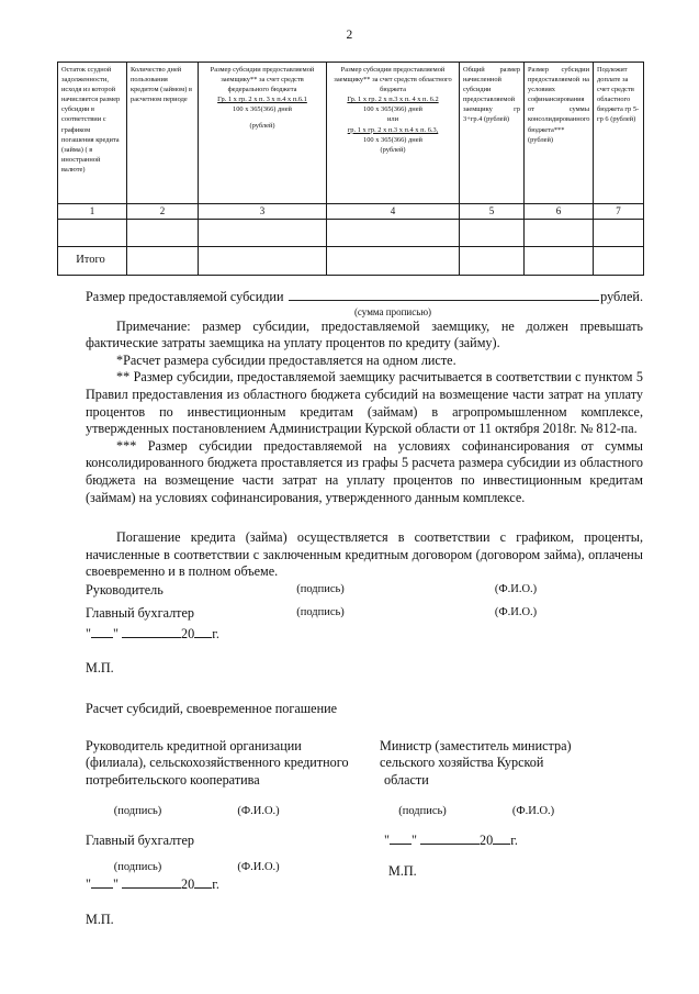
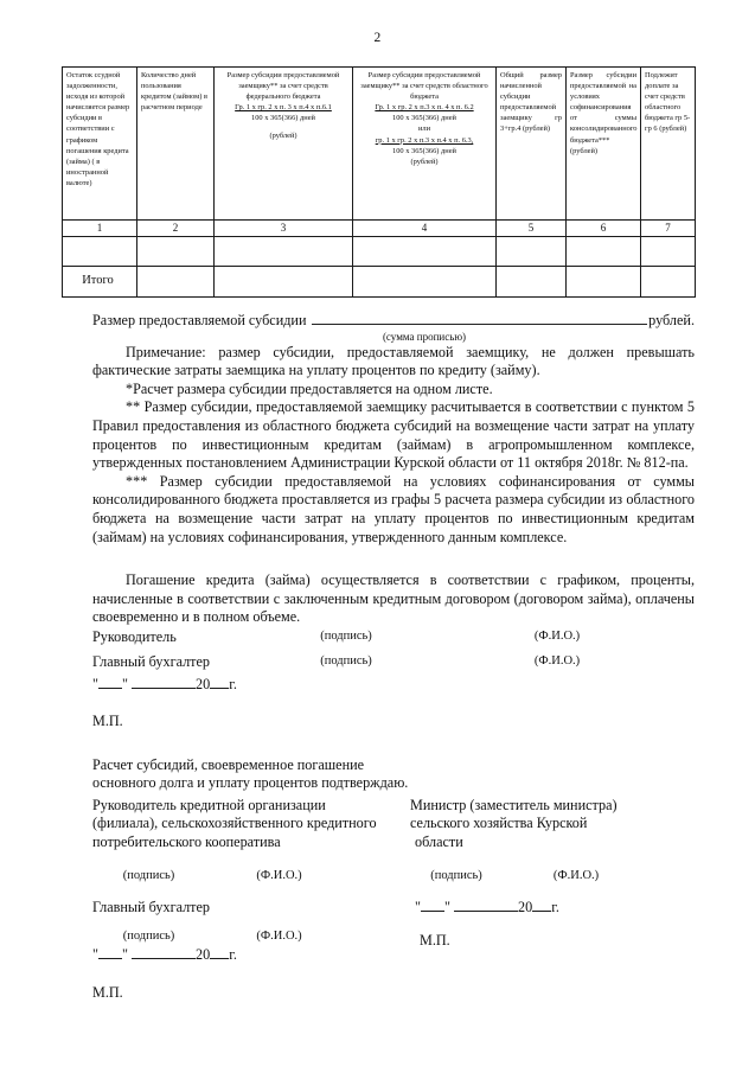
  2
  1	2	3	4	5	6	7
  Итого
  Размер предоставляемой субсидии
  рублей.
  (сумма прописью)
  Примечание: размер субсидии, предоставляемой заемщику, не должен превышать фактические затраты заемщика на уплату процентов по кредиту (займу).
  *Расчет размера субсидии предоставляется на одном листе.
  ** Размер субсидии, предоставляемой заемщику расчитывается в соответствии с пунктом 5 Правил предоставления из областного бюджета субсидий на возмещение части затрат на уплату процентов по инвестиционным кредитам (займам) в агропромышленном комплексе, утвержденных постановлением Администрации Курской области от 11 октября 2018г. № 812-па.
  *** Размер субсидии предоставляемой на условиях софинансирования от суммы консолидированного бюджета проставляется из графы 5 расчета размера субсидии из областного бюджета на возмещение части затрат на уплату процентов по инвестиционным кредитам (займам) на условиях софинансирования, утвержденного данным комплексе.
  Погашение кредита (займа) осуществляется в соответствии с графиком, проценты, начисленные в соответствии с заключенным кредитным договором (договором займа), оплачены своевременно и в полном объеме.
  Руководитель
  (подпись)
  (Ф.И.О.)
  Главный бухгалтер
  (подпись)
  (Ф.И.О.)
  " " 20 г.
  М.П.
  Расчет субсидий, своевременное погашение
+ основного долга и уплату процентов подтверждаю.
  Руководитель кредитной организации
  (филиала), сельскохозяйственного кредитного
  потребительского кооператива
  (подпись) (Ф.И.О.)
  Главный бухгалтер
  (подпись) (Ф.И.О.)
  " " 20 г.
  М.П.
  Министр (заместитель министра)
  сельского хозяйства Курской
  области
  (подпись) (Ф.И.О.)
  " " 20 г.
  М.П.
